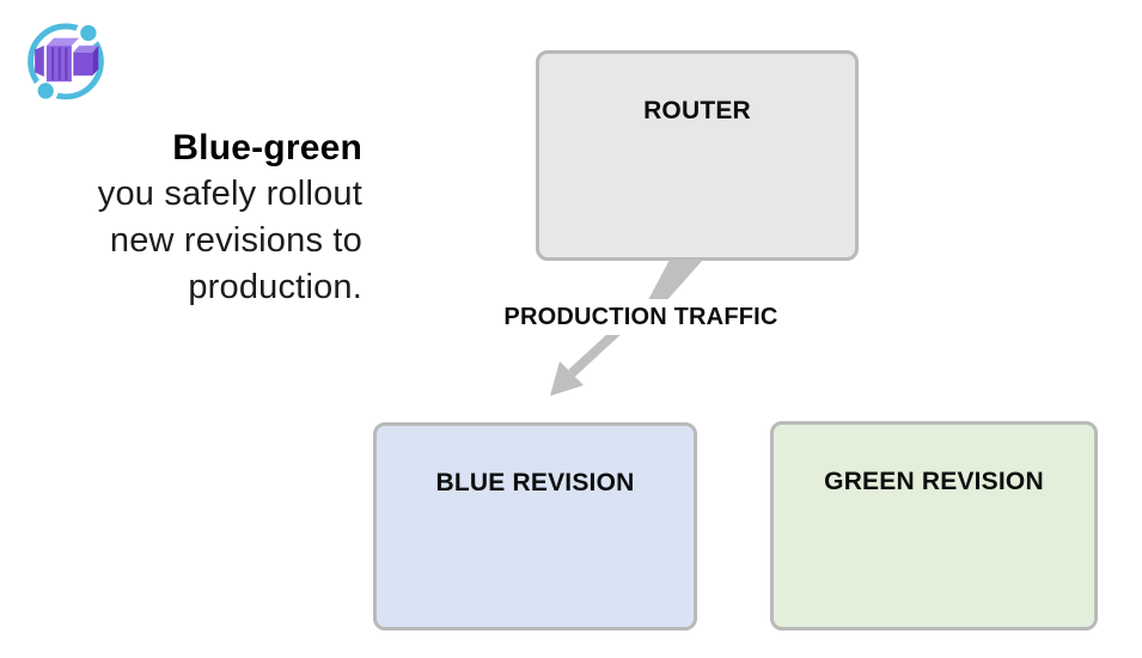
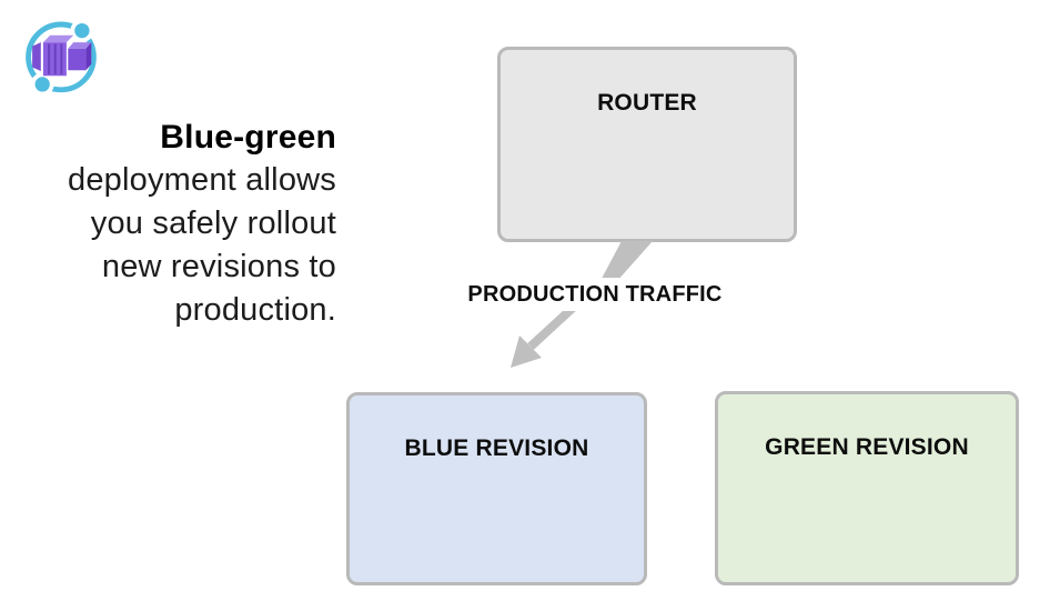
  Blue-green
+ deployment allows
  you safely rollout
  new revisions to
  production.
  ROUTER
  PRODUCTION TRAFFIC
  BLUE REVISION
  GREEN REVISION
